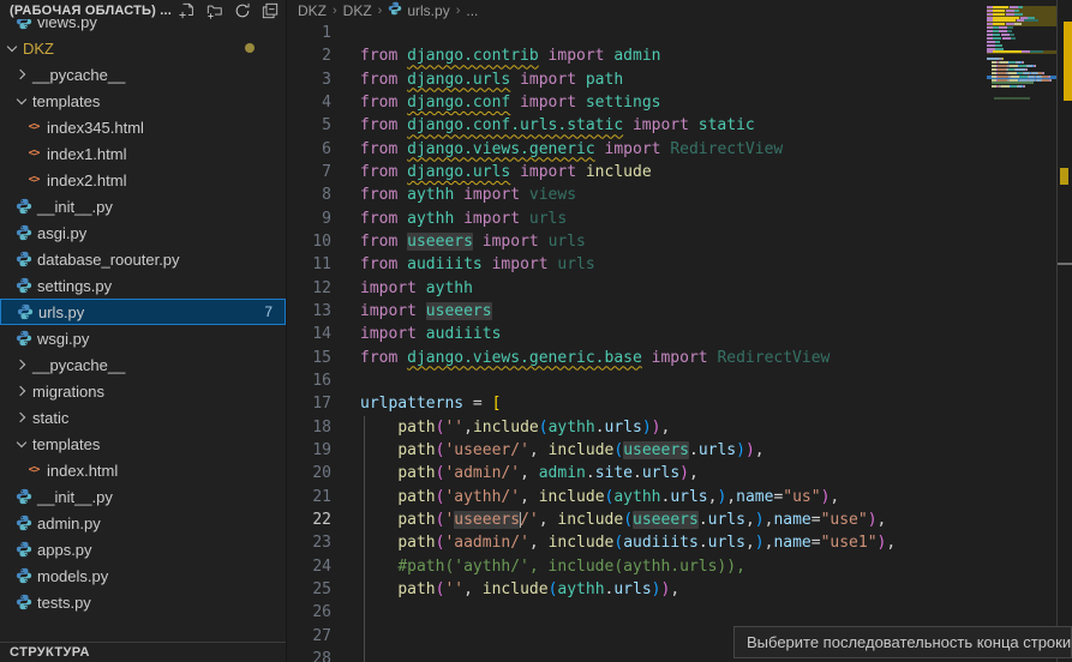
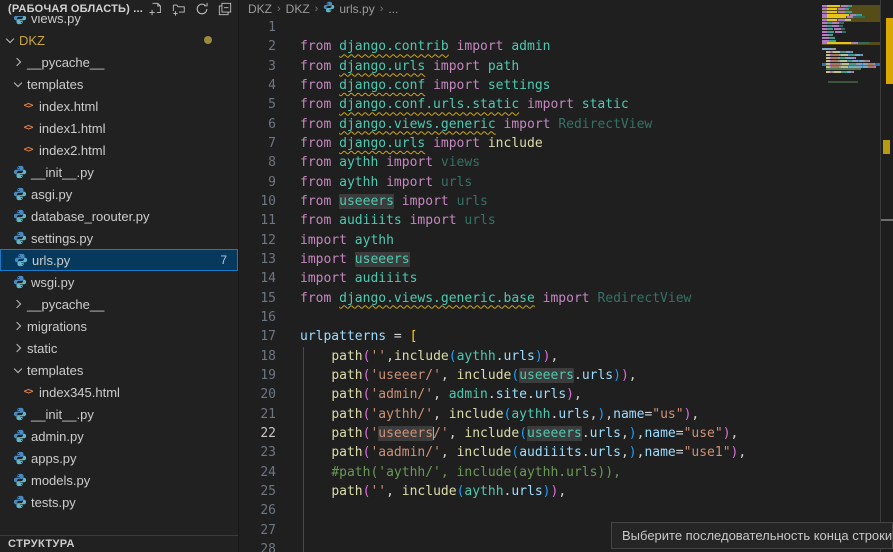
  views.py
  DKZ
  __pycache__
  templates
  <>
- index345.html
+ index.html
  <>
  index1.html
  <>
  index2.html
  __init__.py
  asgi.py
  database_roouter.py
  settings.py
  urls.py
  7
  wsgi.py
  __pycache__
  migrations
  static
  templates
  <>
- index.html
+ index345.html
  __init__.py
  admin.py
  apps.py
  models.py
  tests.py
  (РАБОЧАЯ ОБЛАСТЬ) ...
  СТРУКТУРА
  DKZ
  ›
  DKZ
  ›
  urls.py
  ›
  ...
  1
  2
  3
  4
  5
  6
  7
  8
  9
  10
  11
  12
  13
  14
  15
  16
  17
  18
  19
  20
  21
  22
  23
  24
  25
  26
  27
  28
  from django.contrib import admin
  from django.urls import path
  from django.conf import settings
  from django.conf.urls.static import static
  from django.views.generic import RedirectView
  from django.urls import include
  from aythh import views
  from aythh import urls
  from useeers import urls
  from audiiits import urls
  import aythh
  import useeers
  import audiiits
  from django.views.generic.base import RedirectView
  urlpatterns = [
  path('',include(aythh.urls)),
  path('useeer/', include(useeers.urls)),
  path('admin/', admin.site.urls),
  path('aythh/', include(aythh.urls,),name="us"),
  path('useeers/', include(useeers.urls,),name="use"),
  path('aadmin/', include(audiiits.urls,),name="use1"),
  #path('aythh/', include(aythh.urls)),
  path('', include(aythh.urls)),
  Выберите последовательность конца строки
